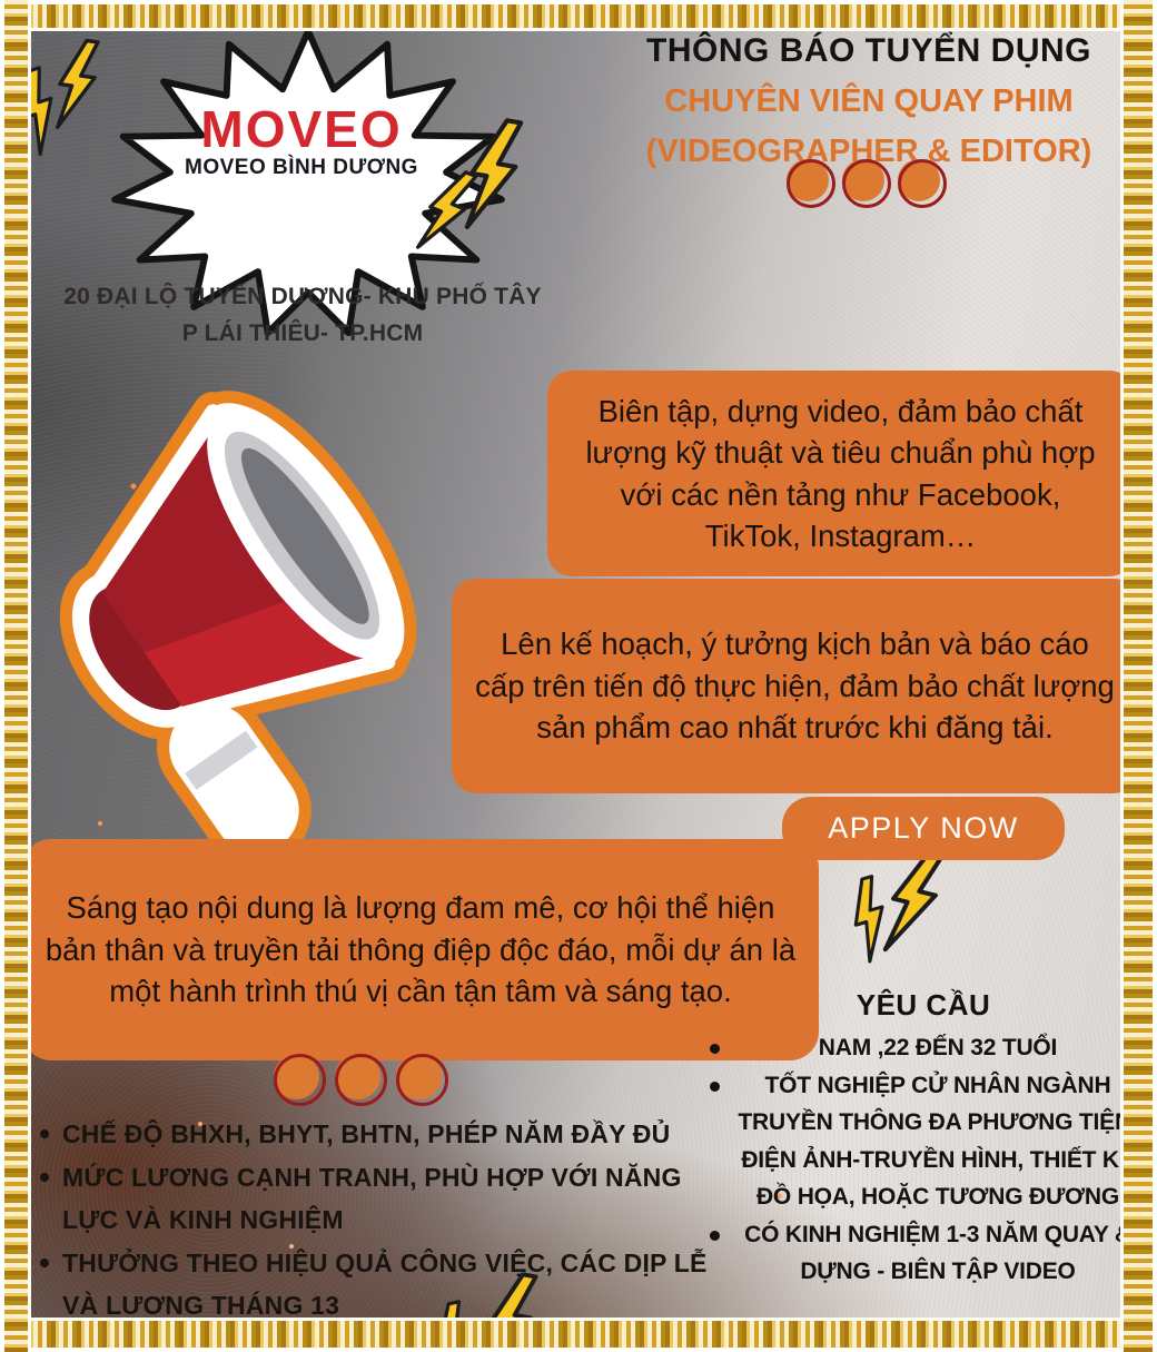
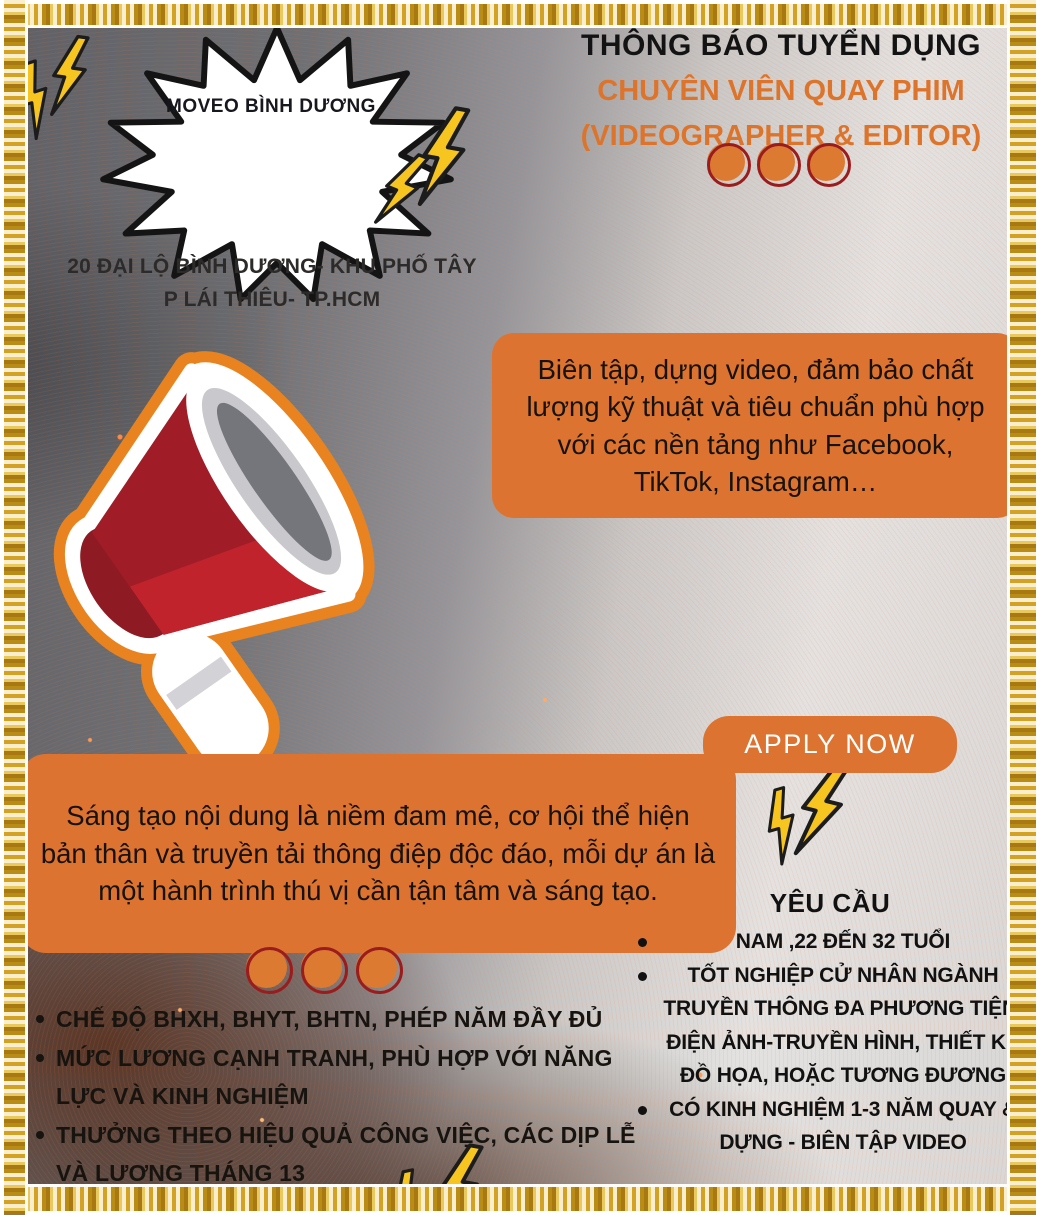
- MOVEO
  MOVEO BÌNH DƯƠNG
- 20 ĐẠI LỘ TUYỂN DƯƠNG- KHU PHỐ TÂY
+ 20 ĐẠI LỘ BÌNH DƯƠNG- KHU PHỐ TÂY
  P LÁI THIÊU- TP.HCM
  THÔNG BÁO TUYỂN DỤNG
  CHUYÊN VIÊN QUAY PHIM
  (VIDEOGRAPHER & EDITOR)
  Biên tập, dựng video, đảm bảo chất lượng kỹ thuật và tiêu chuẩn phù hợp với các nền tảng như Facebook, TikTok, Instagram…
- Lên kế hoạch, ý tưởng kịch bản và báo cáo cấp trên tiến độ thực hiện, đảm bảo chất lượng sản phẩm cao nhất trước khi đăng tải.
  APPLY NOW
- Sáng tạo nội dung là lượng đam mê, cơ hội thể hiện bản thân và truyền tải thông điệp độc đáo, mỗi dự án là một hành trình thú vị cần tận tâm và sáng tạo.
+ Sáng tạo nội dung là niềm đam mê, cơ hội thể hiện bản thân và truyền tải thông điệp độc đáo, mỗi dự án là một hành trình thú vị cần tận tâm và sáng tạo.
  CHẾ ĐỘ BHXH, BHYT, BHTN, PHÉP NĂM ĐẦY ĐỦ
  MỨC LƯƠNG CẠNH TRANH, PHÙ HỢP VỚI NĂNG LỰC VÀ KINH NGHIỆM
  THƯỞNG THEO HIỆU QUẢ CÔNG VIỆC, CÁC DỊP L VÀ LƯƠNG THÁNG 13
  YÊU CẦU
  NAM ,22 ĐẾN 32 TUỔI
  TỐT NGHIỆP CỬ NHÂN NGÀNH TRUYỀN THÔNG ĐA PHƯƠNG TIỆ ĐIỆN ẢNH-TRUYỀN HÌNH, THIẾT K ĐỒ HỌA, HOẶC TƯƠNG ĐƯƠNG
  CÓ KINH NGHIỆM 1-3 NĂM QUAY DỰNG - BIÊN TẬP VIDEO
